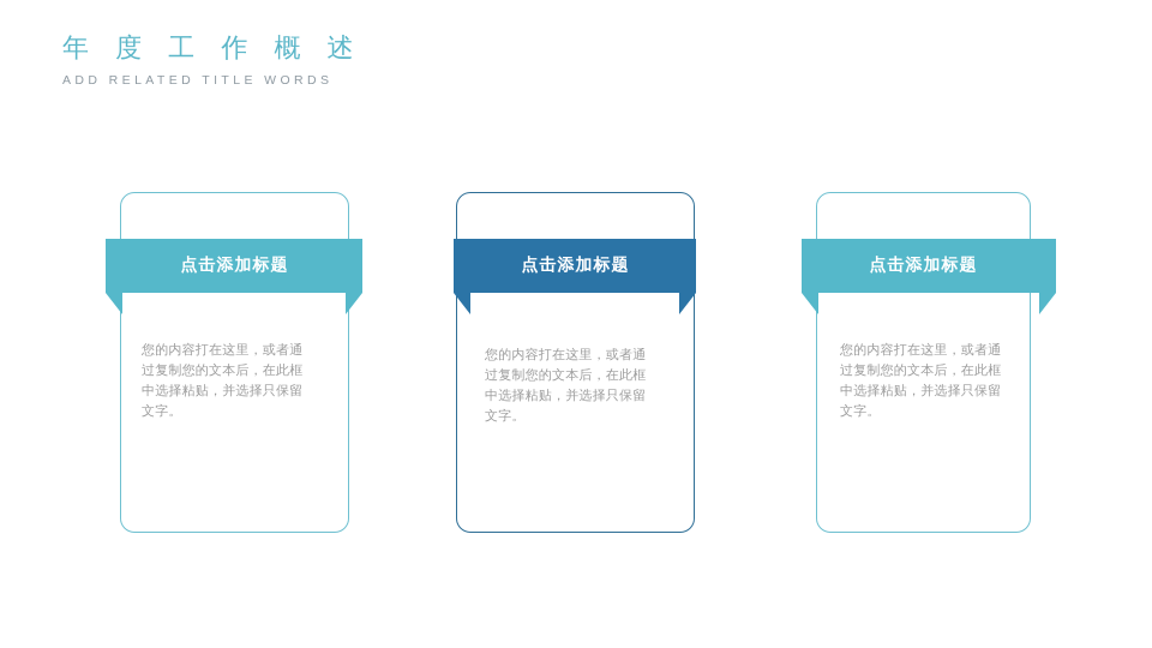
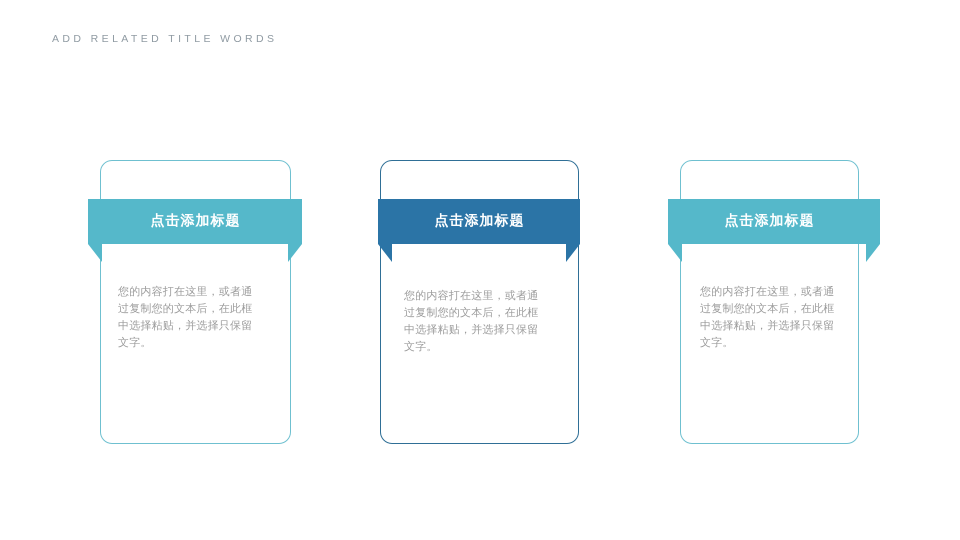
- 年 度 工 作 概 述
  ADD RELATED TITLE WORDS
  点击添加标题
  您的内容打在这里，或者通过复制您的文本后，在此框中选择粘贴，并选择只保留文字。
  点击添加标题
  您的内容打在这里，或者通过复制您的文本后，在此框中选择粘贴，并选择只保留文字。
  点击添加标题
  您的内容打在这里，或者通过复制您的文本后，在此框中选择粘贴，并选择只保留文字。
